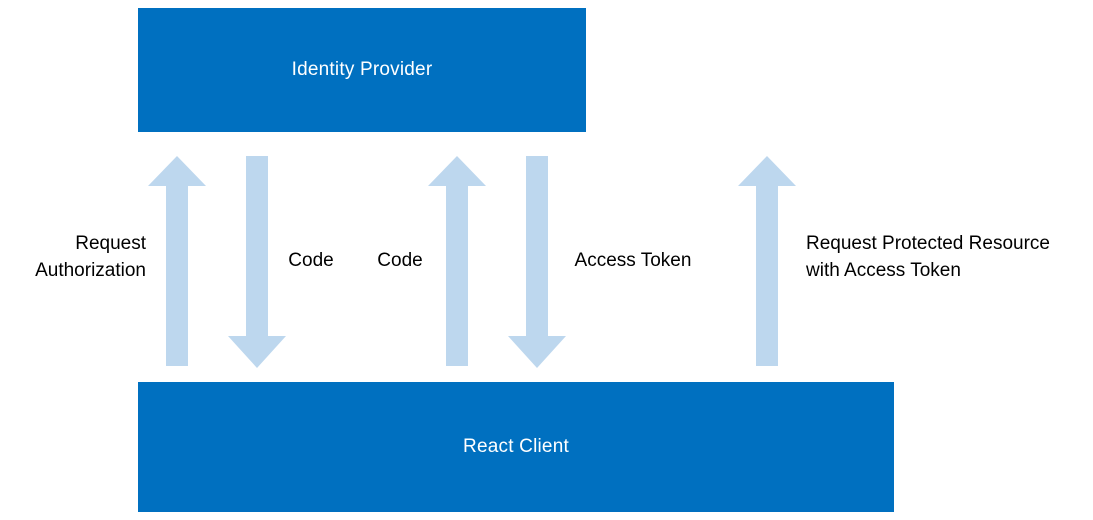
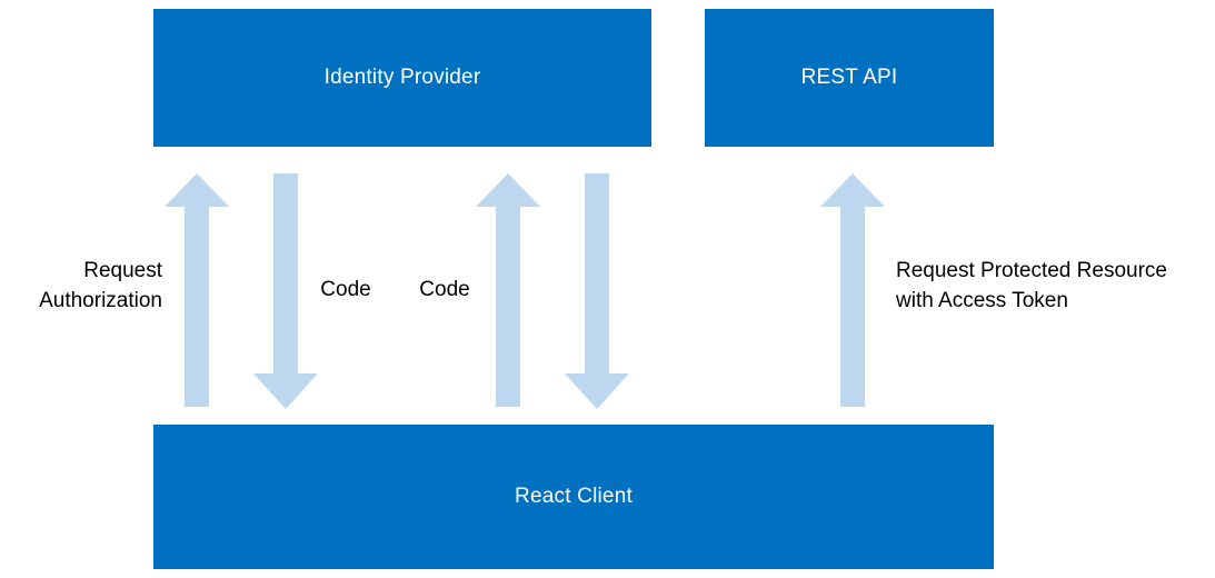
  Identity Provider
+ REST API
  React Client
  Request
  Authorization
  Code
  Code
- Access Token
  Request Protected Resource
  with Access Token
